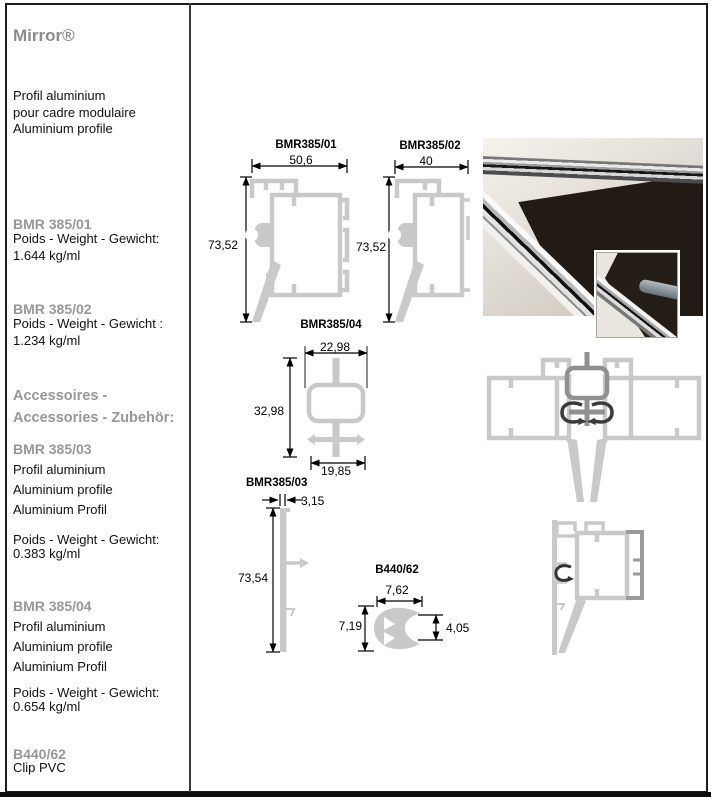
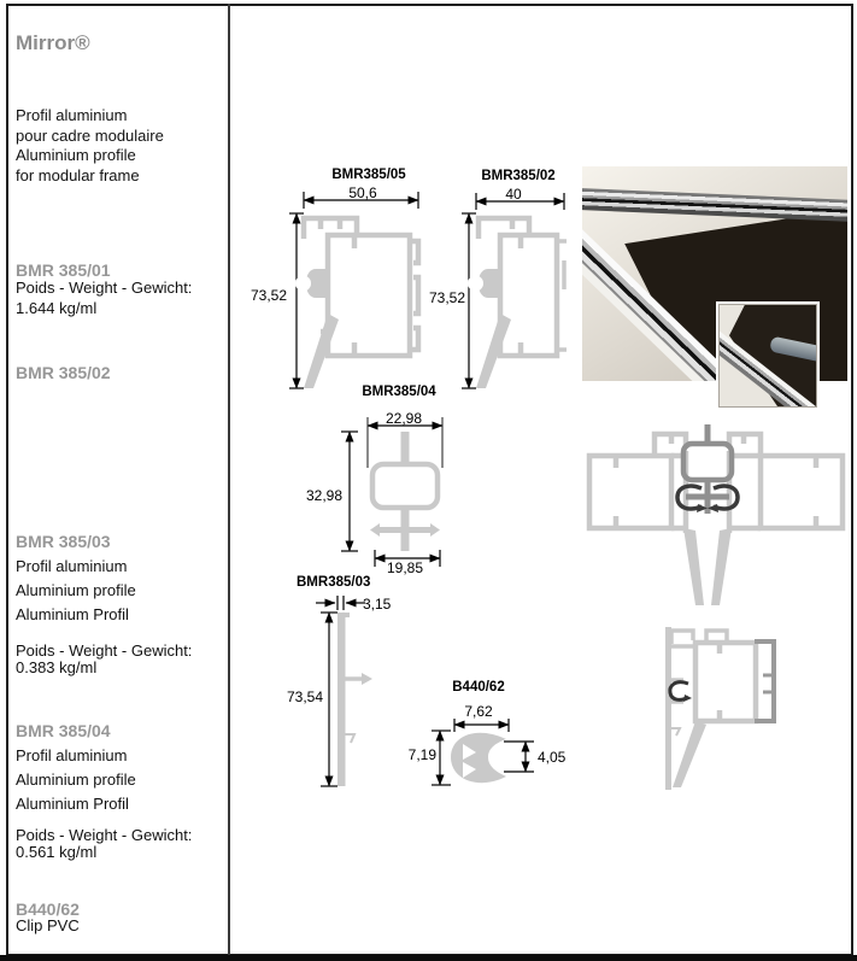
  Mirror®
  Profil aluminium
  pour cadre modulaire
  Aluminium profile
+ for modular frame
  BMR 385/01
  Poids - Weight - Gewicht:
  1.644 kg/ml
  BMR 385/02
- Poids - Weight - Gewicht :
- 1.234 kg/ml
- Accessoires -
- Accessories - Zubehör:
  BMR 385/03
  Profil aluminium
  Aluminium profile
  Aluminium Profil
  Poids - Weight - Gewicht:
  0.383 kg/ml
  BMR 385/04
  Profil aluminium
  Aluminium profile
  Aluminium Profil
  Poids - Weight - Gewicht:
- 0.654 kg/ml
+ 0.561 kg/ml
  B440/62
  Clip PVC
- BMR385/01
+ BMR385/05
  50,6
  73,52
  BMR385/02
  40
  73,52
  BMR385/04
  22,98
  32,98
  19,85
  BMR385/03
  3,15
  73,54
  B440/62
  7,62
  7,19
  4,05
